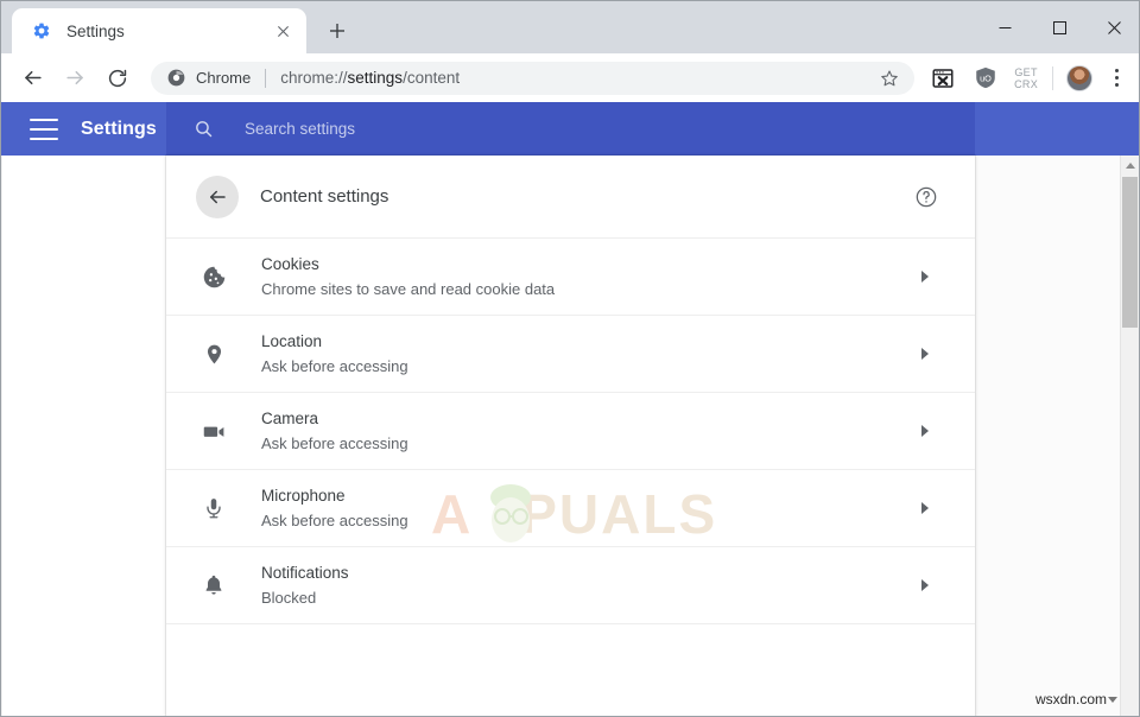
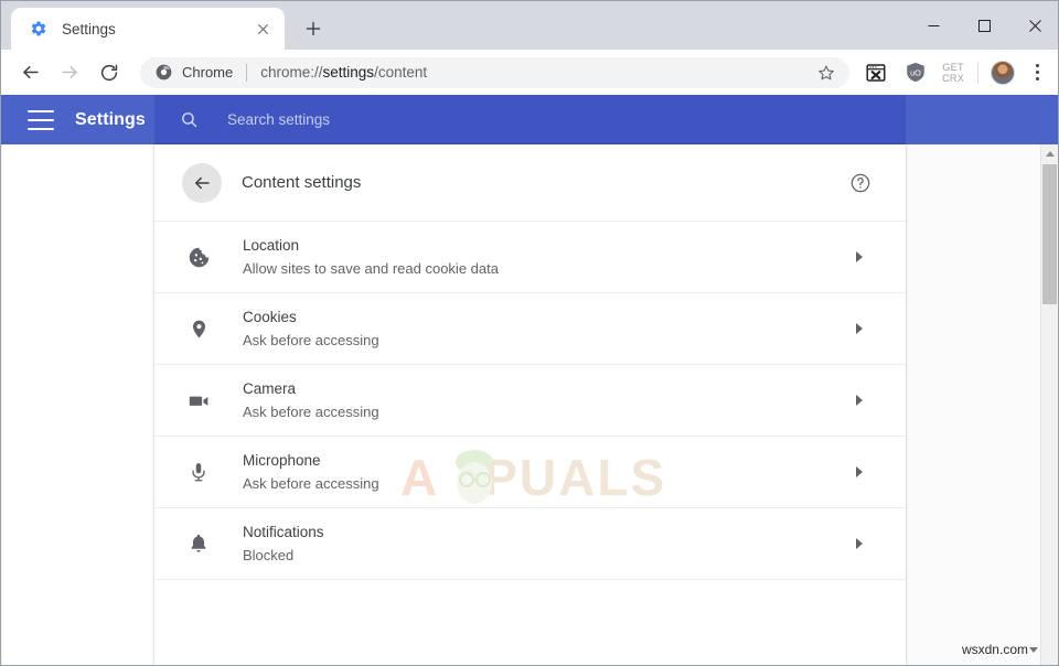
  Settings
  Chrome
  chrome://settings/content
  uO
  GET
  CRX
  Settings
  Search settings
  A PUALS
  Content settings
- Cookies
+ Location
- Chrome sites to save and read cookie data
+ Allow sites to save and read cookie data
- Location
+ Cookies
  Ask before accessing
  Camera
  Ask before accessing
  Microphone
  Ask before accessing
  Notifications
  Blocked
  wsxdn.com
